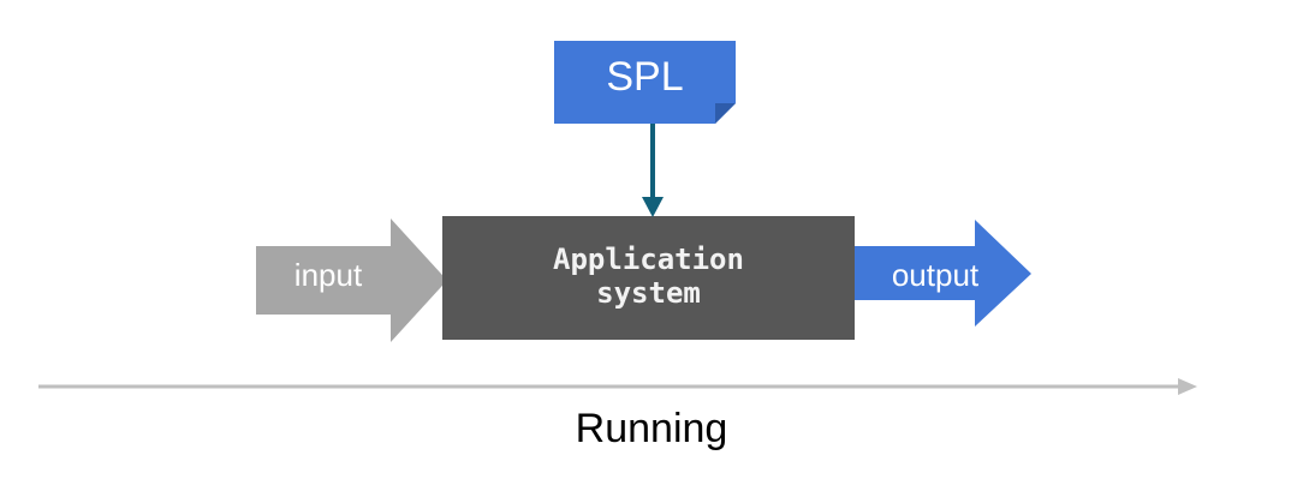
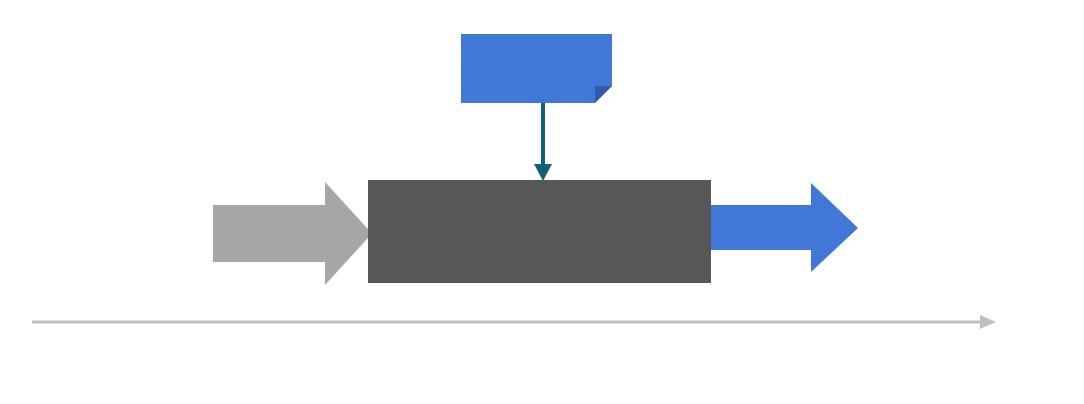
- SPL
- Application
- system
- input
- output
- Running
